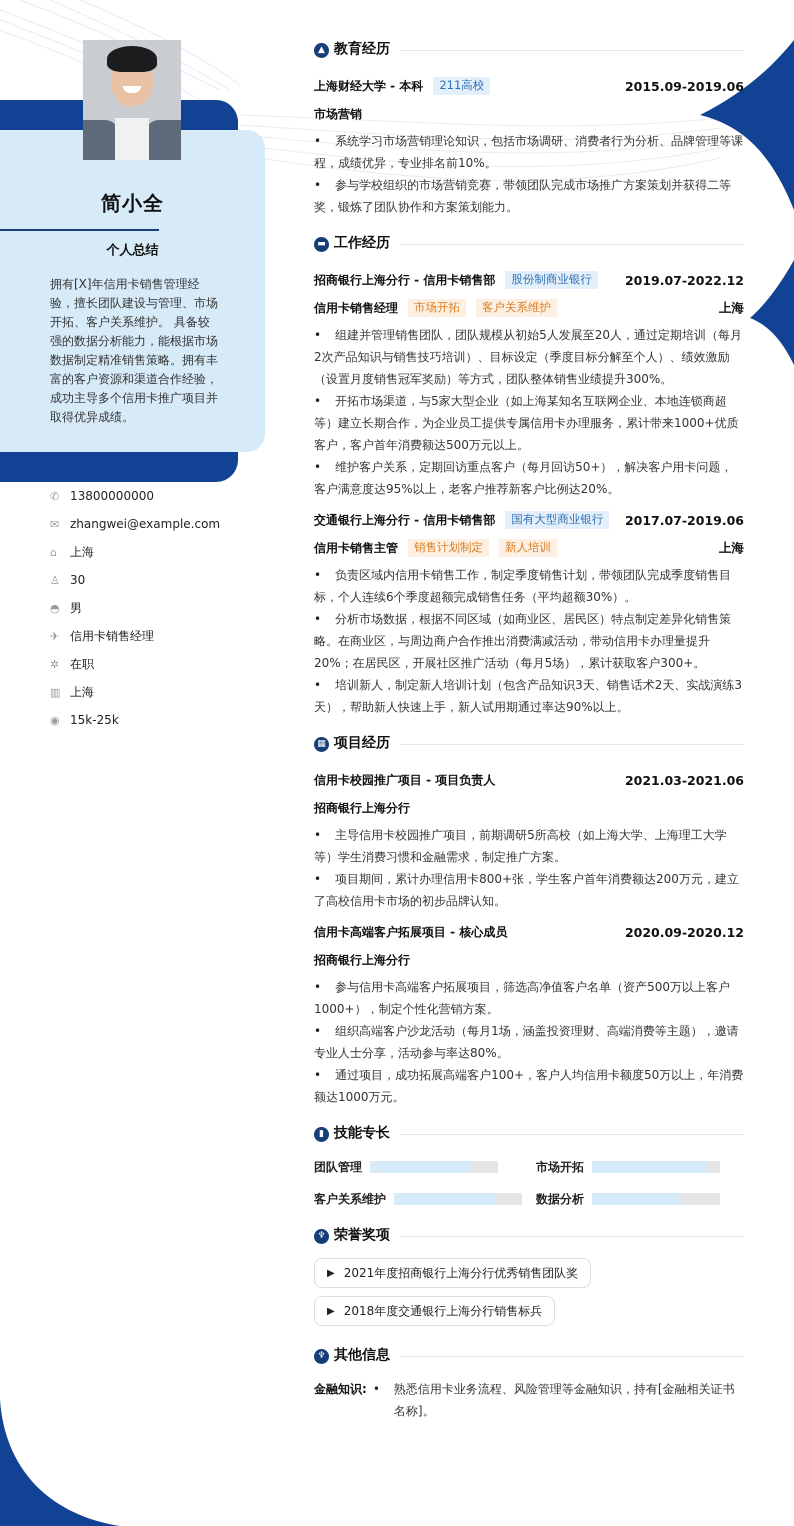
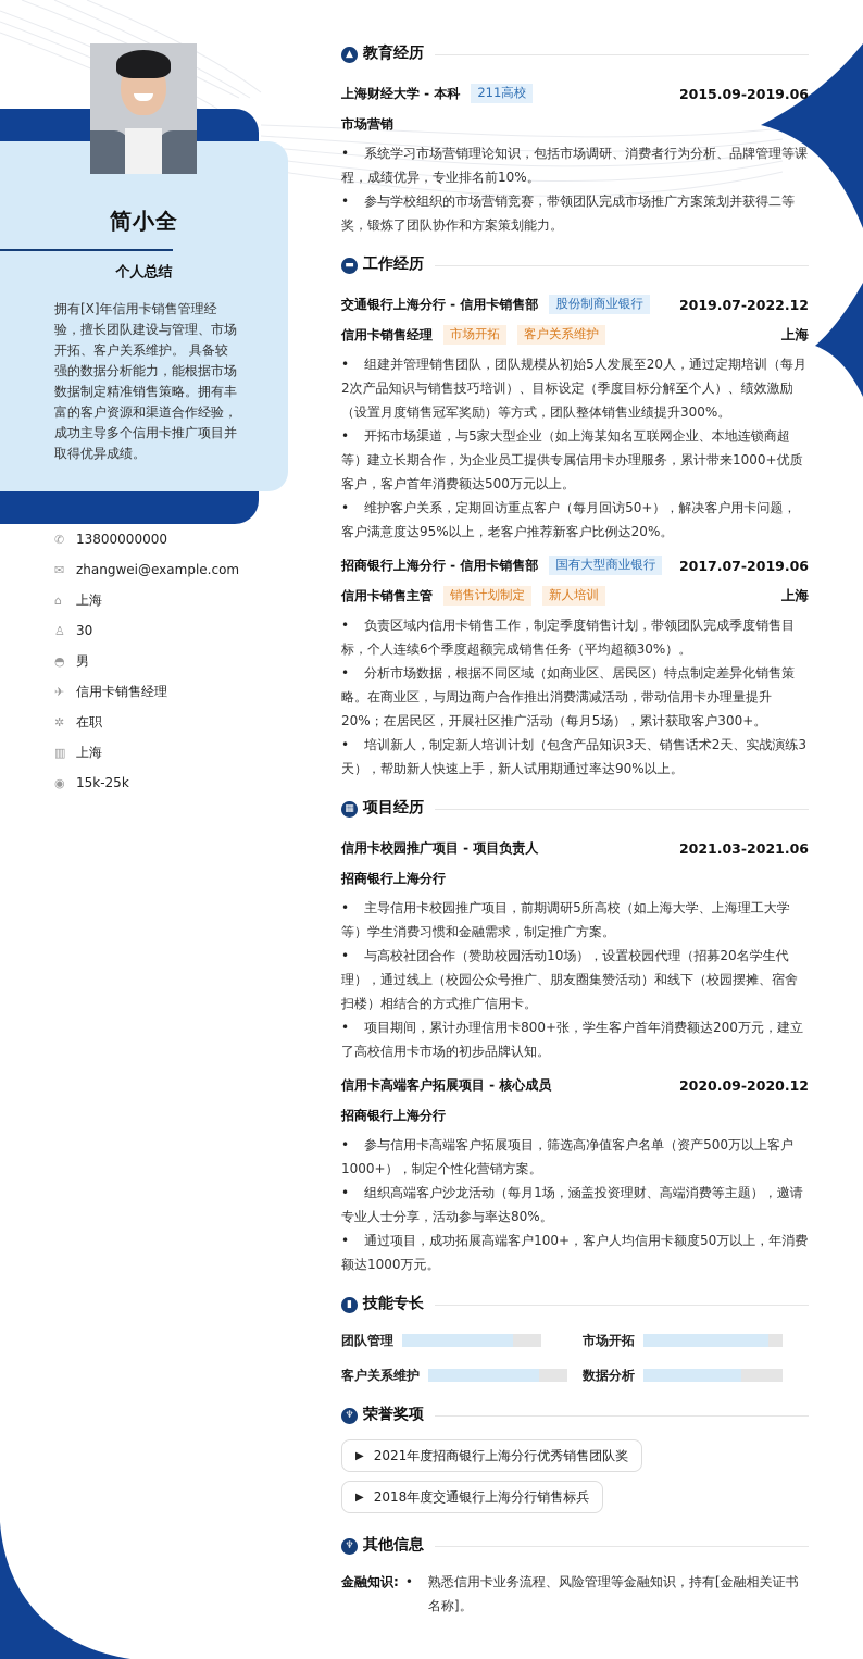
  简小全
  个人总结
  拥有[X]年信用卡销售管理经验，擅长团队建设与管理、市场开拓、客户关系维护。 具备较强的数据分析能力，能根据市场数据制定精准销售策略。拥有丰富的客户资源和渠道合作经验，成功主导多个信用卡推广项目并取得优异成绩。
  ✆
  13800000000
  ✉
  zhangwei@example.com
  ⌂
  上海
  ♙
  30
  ◓
  男
  ✈
  信用卡销售经理
  ✲
  在职
  ▥
  上海
  ◉
  15k-25k
  ▲
  教育经历
  上海财经大学 - 本科
  211高校
  2015.09-2019.06
  市场营销
  系统学习市场营销理论知识，包括市场调研、消费者行为分析、品牌管理等课程，成绩优异，专业排名前10%。
  参与学校组织的市场营销竞赛，带领团队完成市场推广方案策划并获得二等奖，锻炼了团队协作和方案策划能力。
  ▬
  工作经历
- 招商银行上海分行 - 信用卡销售部
+ 交通银行上海分行 - 信用卡销售部
  股份制商业银行
  2019.07-2022.12
  信用卡销售经理
  市场开拓
  客户关系维护
  上海
  组建并管理销售团队，团队规模从初始5人发展至20人，通过定期培训（每月2次产品知识与销售技巧培训）、目标设定（季度目标分解至个人）、绩效激励（设置月度销售冠军奖励）等方式，团队整体销售业绩提升300%。
  开拓市场渠道，与5家大型企业（如上海某知名互联网企业、本地连锁商超等）建立长期合作，为企业员工提供专属信用卡办理服务，累计带来1000+优质客户，客户首年消费额达500万元以上。
  维护客户关系，定期回访重点客户（每月回访50+），解决客户用卡问题，客户满意度达95%以上，老客户推荐新客户比例达20%。
- 交通银行上海分行 - 信用卡销售部
+ 招商银行上海分行 - 信用卡销售部
  国有大型商业银行
  2017.07-2019.06
  信用卡销售主管
  销售计划制定
  新人培训
  上海
  负责区域内信用卡销售工作，制定季度销售计划，带领团队完成季度销售目标，个人连续6个季度超额完成销售任务（平均超额30%）。
  分析市场数据，根据不同区域（如商业区、居民区）特点制定差异化销售策略。在商业区，与周边商户合作推出消费满减活动，带动信用卡办理量提升20%；在居民区，开展社区推广活动（每月5场），累计获取客户300+。
  培训新人，制定新人培训计划（包含产品知识3天、销售话术2天、实战演练3天），帮助新人快速上手，新人试用期通过率达90%以上。
  ▦
  项目经历
  信用卡校园推广项目 - 项目负责人
  2021.03-2021.06
  招商银行上海分行
  主导信用卡校园推广项目，前期调研5所高校（如上海大学、上海理工大学等）学生消费习惯和金融需求，制定推广方案。
+ 与高校社团合作（赞助校园活动10场），设置校园代理（招募20名学生代理），通过线上（校园公众号推广、朋友圈集赞活动）和线下（校园摆摊、宿舍扫楼）相结合的方式推广信用卡。
  项目期间，累计办理信用卡800+张，学生客户首年消费额达200万元，建立了高校信用卡市场的初步品牌认知。
  信用卡高端客户拓展项目 - 核心成员
  2020.09-2020.12
  招商银行上海分行
  参与信用卡高端客户拓展项目，筛选高净值客户名单（资产500万以上客户1000+），制定个性化营销方案。
  组织高端客户沙龙活动（每月1场，涵盖投资理财、高端消费等主题），邀请专业人士分享，活动参与率达80%。
  通过项目，成功拓展高端客户100+，客户人均信用卡额度50万以上，年消费额达1000万元。
  ▮
  技能专长
  团队管理
  市场开拓
  客户关系维护
  数据分析
  ♆
  荣誉奖项
  ▶
  2021年度招商银行上海分行优秀销售团队奖
  ▶
  2018年度交通银行上海分行销售标兵
  ♆
  其他信息
  金融知识:
  •
  熟悉信用卡业务流程、风险管理等金融知识，持有[金融相关证书名称]。
